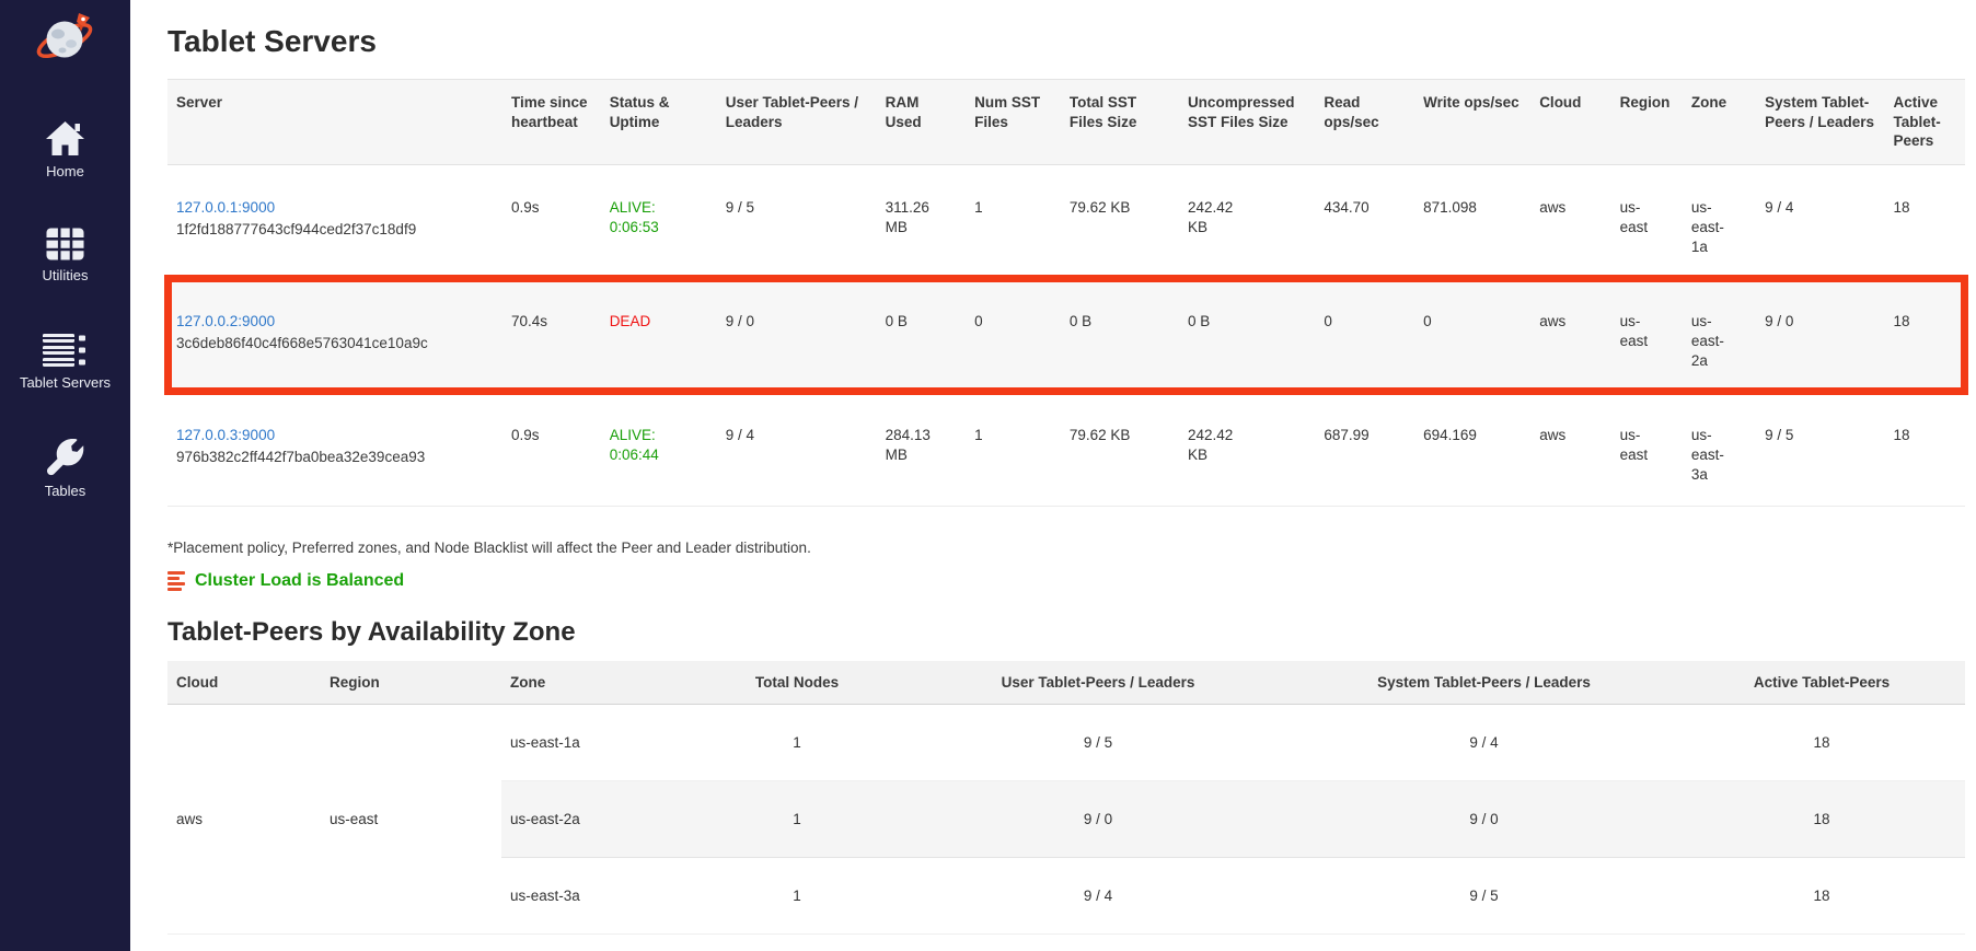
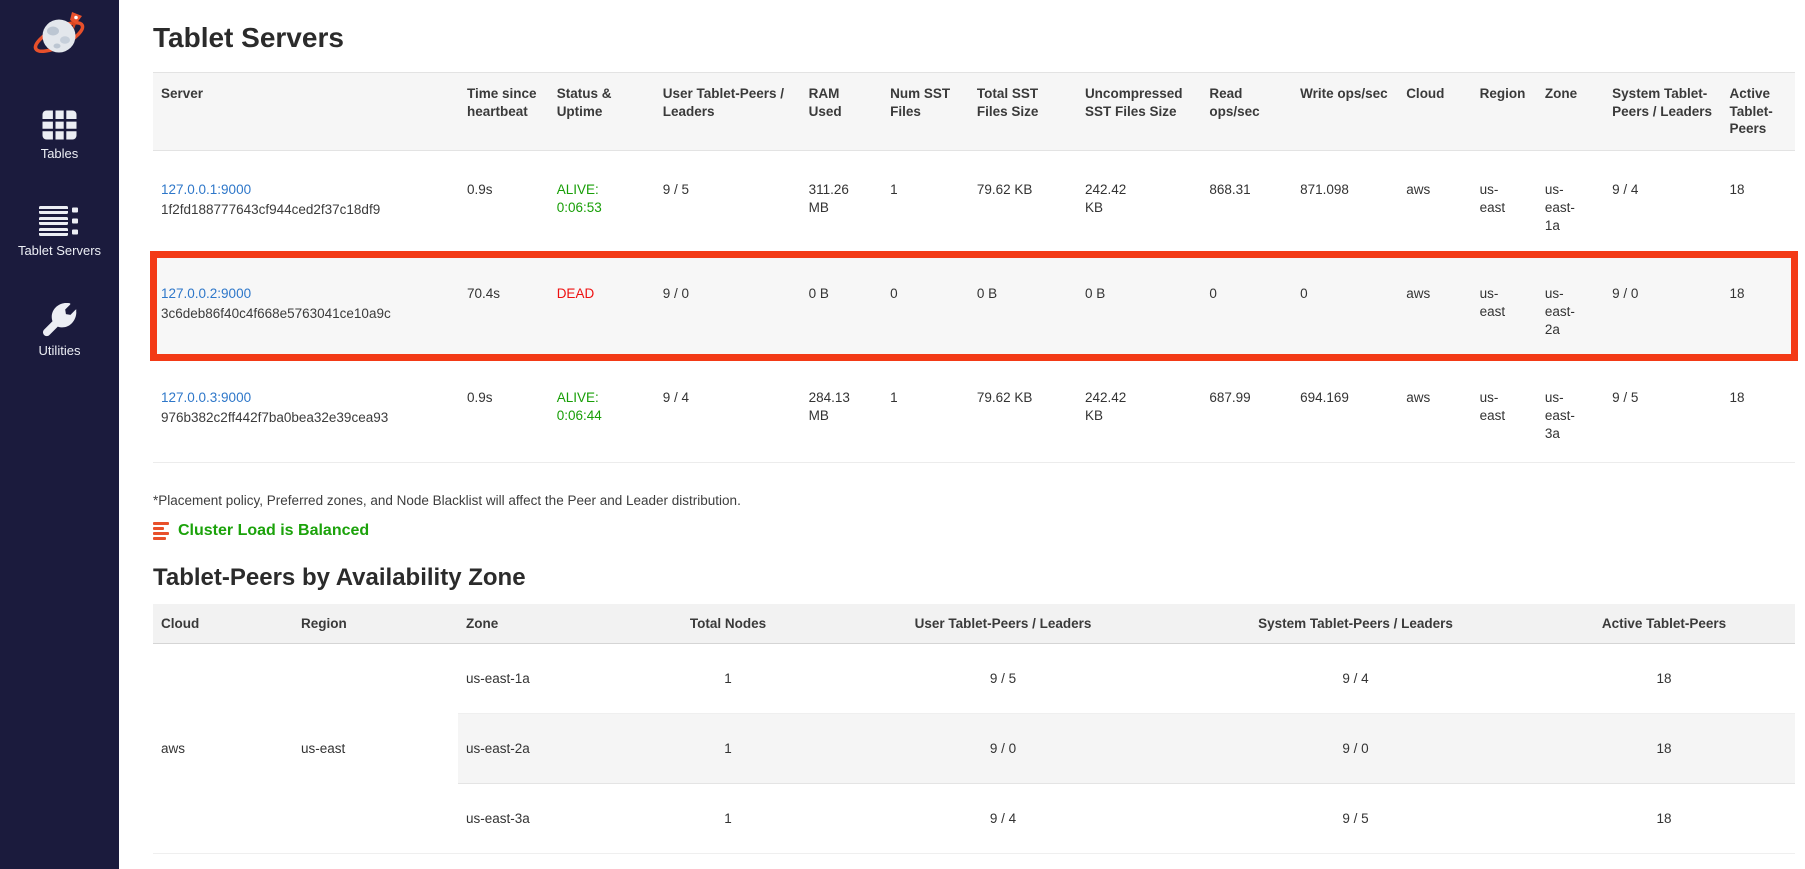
- Home
- Utilities
+ Tables
  Tablet Servers
- Tables
+ Utilities
  Tablet Servers
  Server	Time since heartbeat	Status & Uptime	User Tablet-Peers / Leaders	RAM Used	Num SST Files	Total SST Files Size	Uncompressed SST Files Size	Read ops/sec	Write ops/sec	Cloud	Region	Zone	System Tablet-Peers / Leaders	Active Tablet-Peers
- 127.0.0.1:9000 1f2fd188777643cf944ced2f37c18df9	0.9s	ALIVE: 0:06:53	9 / 5	311.26 MB	1	79.62 KB	242.42 KB	434.70	871.098	aws	us-east	us-east-1a	9 / 4	18
+ 127.0.0.1:9000 1f2fd188777643cf944ced2f37c18df9	0.9s	ALIVE: 0:06:53	9 / 5	311.26 MB	1	79.62 KB	242.42 KB	868.31	871.098	aws	us-east	us-east-1a	9 / 4	18
  127.0.0.2:9000 3c6deb86f40c4f668e5763041ce10a9c	70.4s	DEAD	9 / 0	0 B	0	0 B	0 B	0	0	aws	us-east	us-east-2a	9 / 0	18
  127.0.0.3:9000 976b382c2ff442f7ba0bea32e39cea93	0.9s	ALIVE: 0:06:44	9 / 4	284.13 MB	1	79.62 KB	242.42 KB	687.99	694.169	aws	us-east	us-east-3a	9 / 5	18
  *Placement policy, Preferred zones, and Node Blacklist will affect the Peer and Leader distribution.
  Cluster Load is Balanced
  Tablet-Peers by Availability Zone
  Cloud	Region	Zone	Total Nodes	User Tablet-Peers / Leaders	System Tablet-Peers / Leaders	Active Tablet-Peers
  aws	us-east	us-east-1a	1	9 / 5	9 / 4	18
  us-east-2a	1	9 / 0	9 / 0	18
  us-east-3a	1	9 / 4	9 / 5	18
